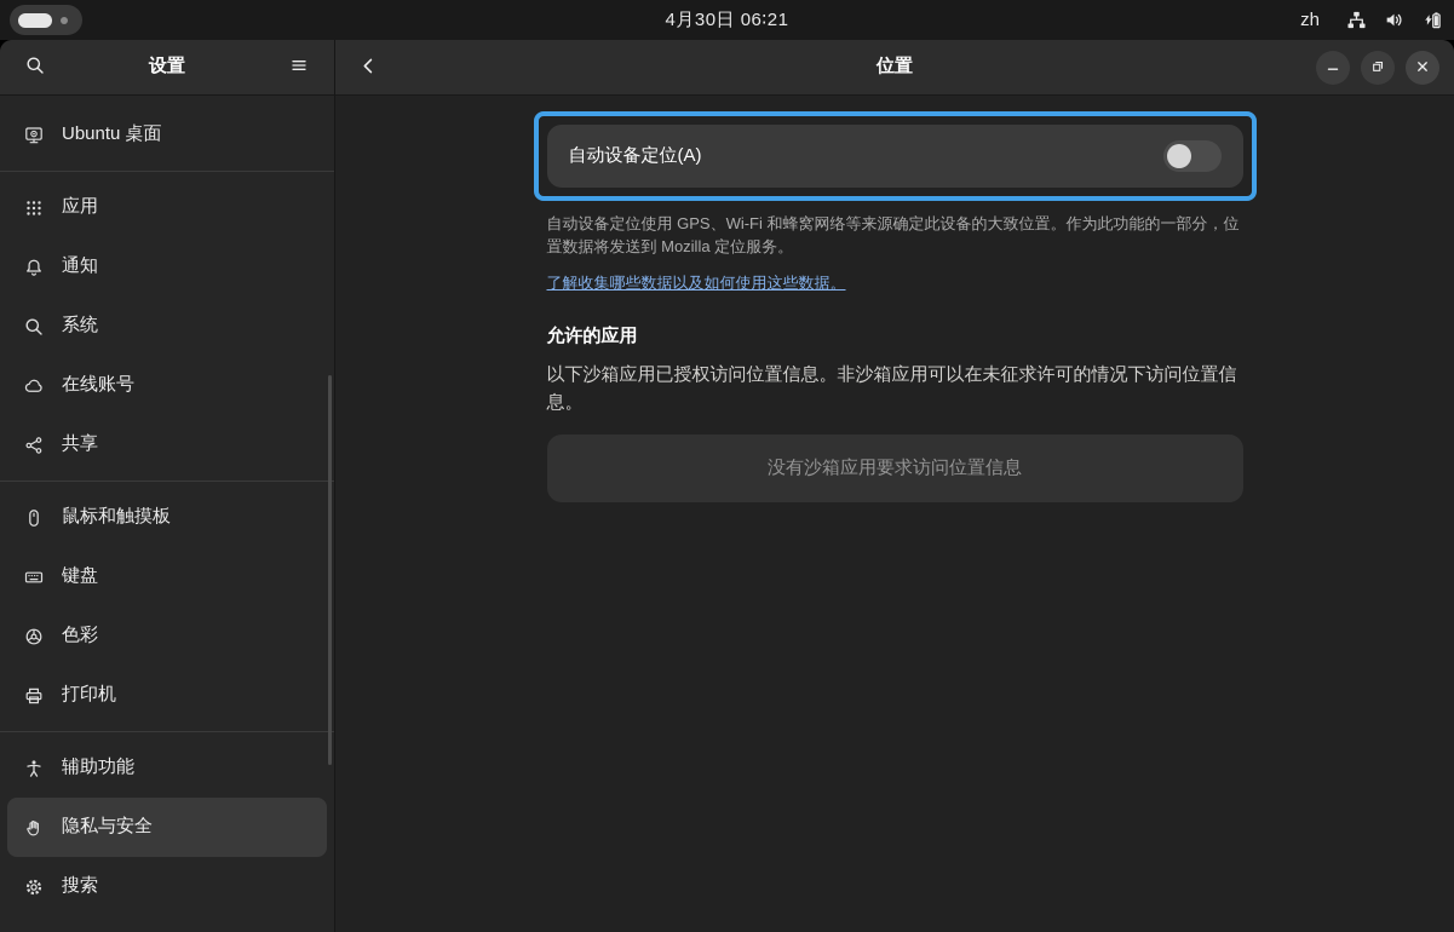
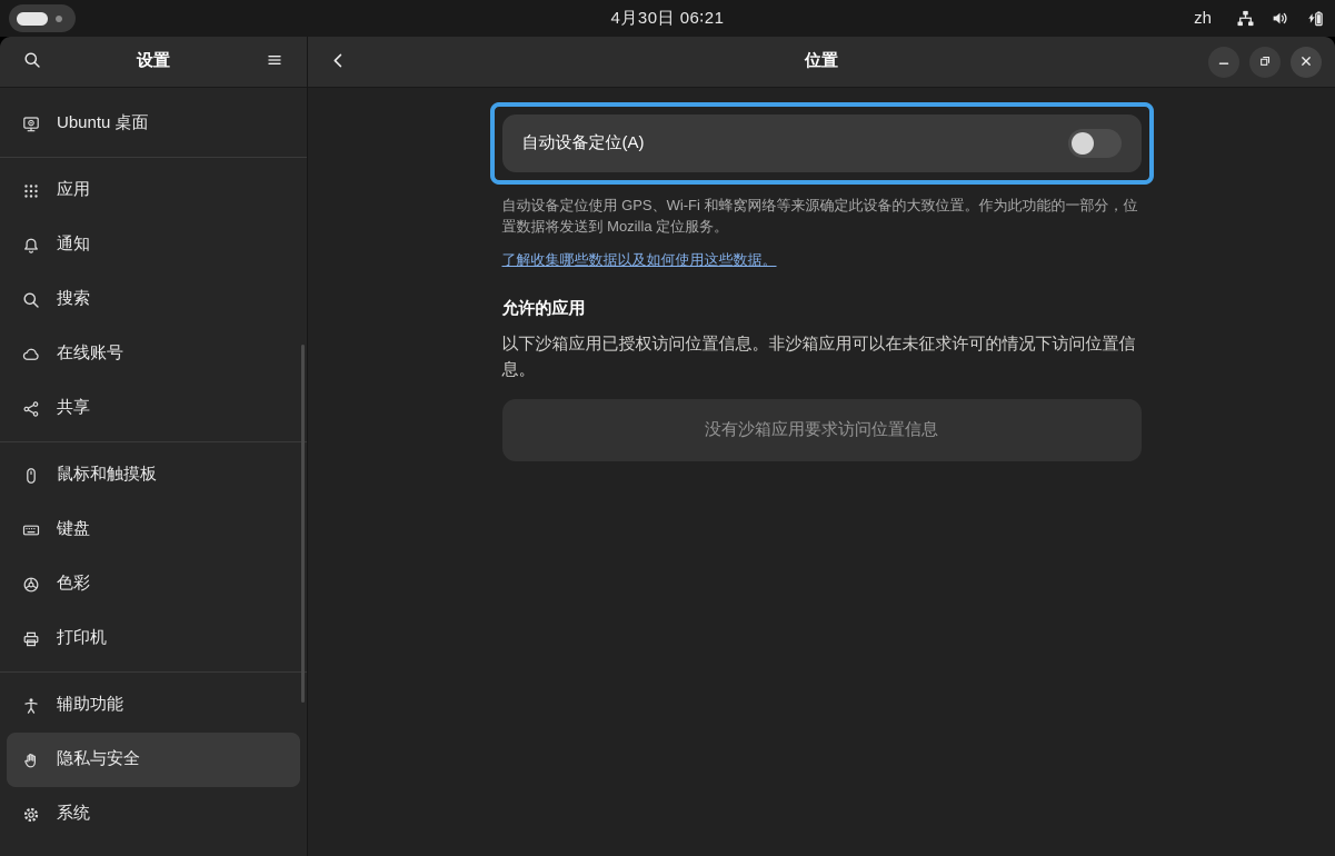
  4月30日 06∶21
  zh
  设置
  Ubuntu 桌面
  应用
  通知
- 系统
+ 搜索
  在线账号
  共享
  鼠标和触摸板
  键盘
  色彩
  打印机
  辅助功能
  隐私与安全
- 搜索
+ 系统
  位置
  自动设备定位(A)
  自动设备定位使用 GPS、Wi-Fi 和蜂窝网络等来源确定此设备的大致位置。作为此功能的一部分，位置数据将发送到 Mozilla 定位服务。
  了解收集哪些数据以及如何使用这些数据。
  允许的应用
  以下沙箱应用已授权访问位置信息。非沙箱应用可以在未征求许可的情况下访问位置信息。
  没有沙箱应用要求访问位置信息
